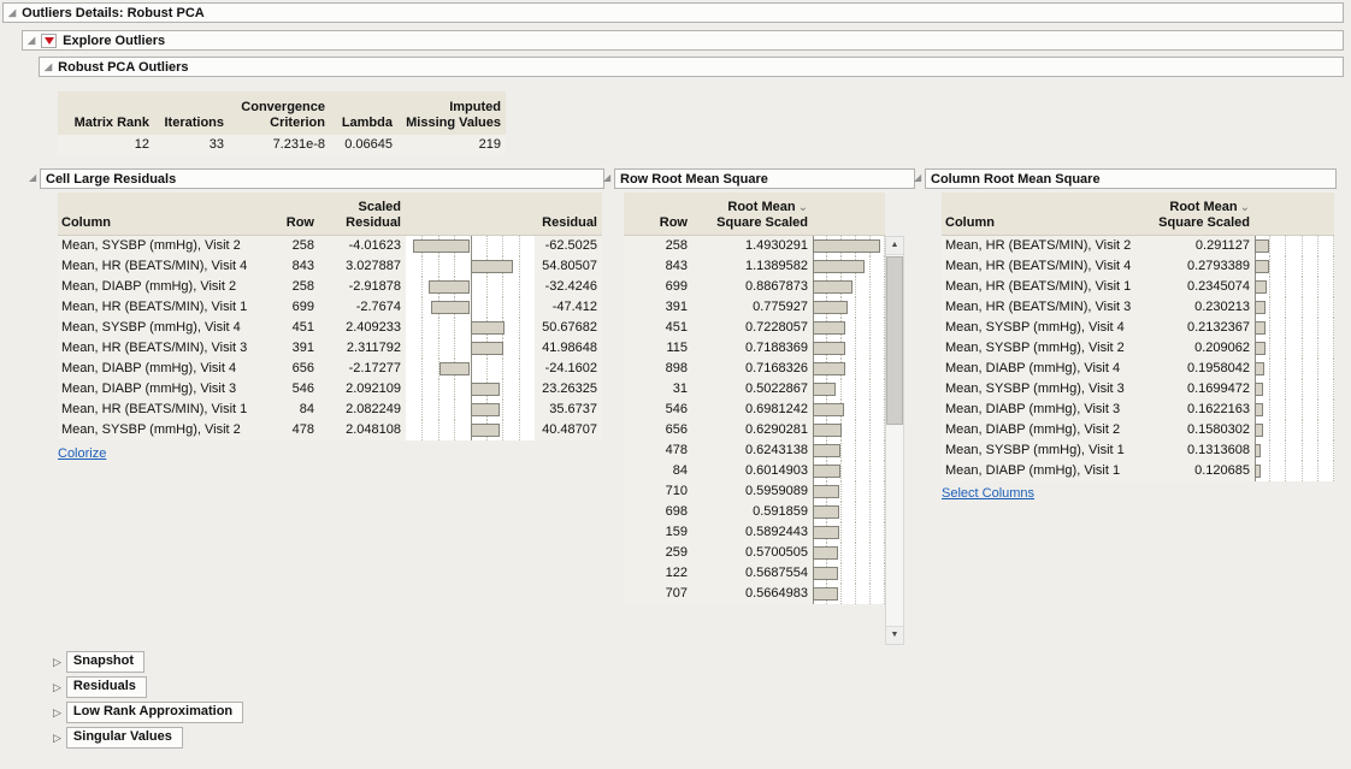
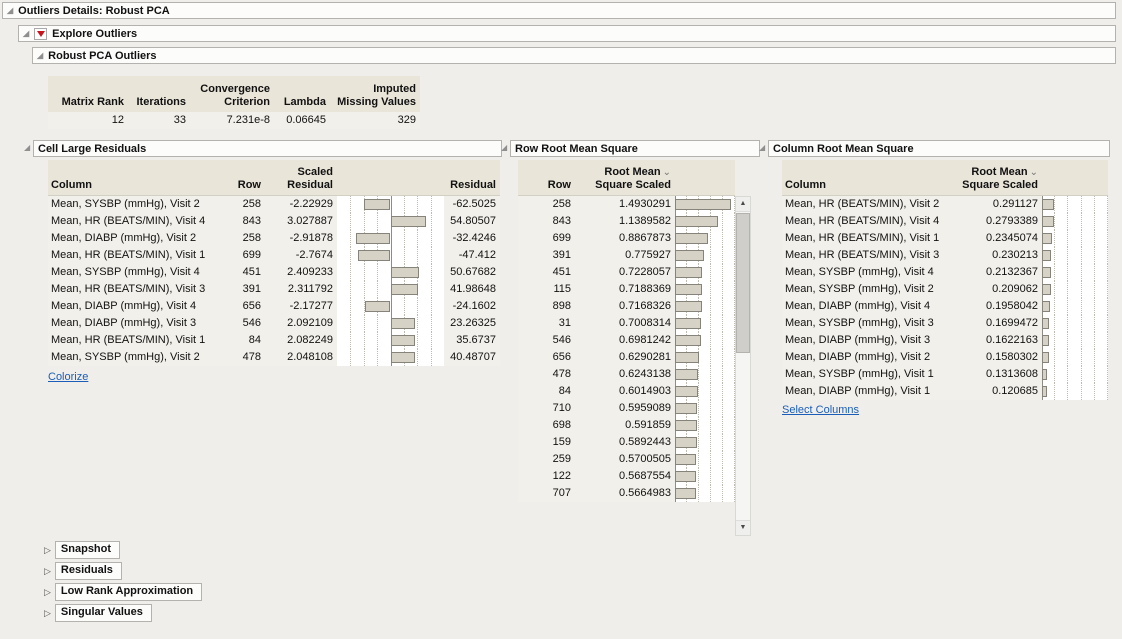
  ◢
  Outliers Details: Robust PCA
  ◢
  Explore Outliers
  ◢
  Robust PCA Outliers
  Matrix Rank
  Iterations
  Convergence
  Criterion
  Lambda
  Imputed
  Missing Values
  12
  33
  7.231e-8
  0.06645
- 219
+ 329
  ◢
  Cell Large Residuals
  Column
  Row
  Scaled
  Residual
  Residual
  Mean, SYSBP (mmHg), Visit 2
  258
- -4.01623
+ -2.22929
  -62.5025
  Mean, HR (BEATS/MIN), Visit 4
  843
  3.027887
  54.80507
  Mean, DIABP (mmHg), Visit 2
  258
  -2.91878
  -32.4246
  Mean, HR (BEATS/MIN), Visit 1
  699
  -2.7674
  -47.412
  Mean, SYSBP (mmHg), Visit 4
  451
  2.409233
  50.67682
  Mean, HR (BEATS/MIN), Visit 3
  391
  2.311792
  41.98648
  Mean, DIABP (mmHg), Visit 4
  656
  -2.17277
  -24.1602
  Mean, DIABP (mmHg), Visit 3
  546
  2.092109
  23.26325
  Mean, HR (BEATS/MIN), Visit 1
  84
  2.082249
  35.6737
  Mean, SYSBP (mmHg), Visit 2
  478
  2.048108
  40.48707
  Colorize
  ◢
  Row Root Mean Square
  Row
  Root Mean ⌄
  Square Scaled
  258
  1.4930291
  843
  1.1389582
  699
  0.8867873
  391
  0.775927
  451
  0.7228057
  115
  0.7188369
  898
  0.7168326
  31
- 0.5022867
+ 0.7008314
  546
  0.6981242
  656
  0.6290281
  478
  0.6243138
  84
  0.6014903
  710
  0.5959089
  698
  0.591859
  159
  0.5892443
  259
  0.5700505
  122
  0.5687554
  707
  0.5664983
  ◢
  Column Root Mean Square
  Column
  Root Mean ⌄
  Square Scaled
  Mean, HR (BEATS/MIN), Visit 2
  0.291127
  Mean, HR (BEATS/MIN), Visit 4
  0.2793389
  Mean, HR (BEATS/MIN), Visit 1
  0.2345074
  Mean, HR (BEATS/MIN), Visit 3
  0.230213
  Mean, SYSBP (mmHg), Visit 4
  0.2132367
  Mean, SYSBP (mmHg), Visit 2
  0.209062
  Mean, DIABP (mmHg), Visit 4
  0.1958042
  Mean, SYSBP (mmHg), Visit 3
  0.1699472
  Mean, DIABP (mmHg), Visit 3
  0.1622163
  Mean, DIABP (mmHg), Visit 2
  0.1580302
  Mean, SYSBP (mmHg), Visit 1
  0.1313608
  Mean, DIABP (mmHg), Visit 1
  0.120685
  Select Columns
  ▷
  Snapshot
  ▷
  Residuals
  ▷
  Low Rank Approximation
  ▷
  Singular Values
